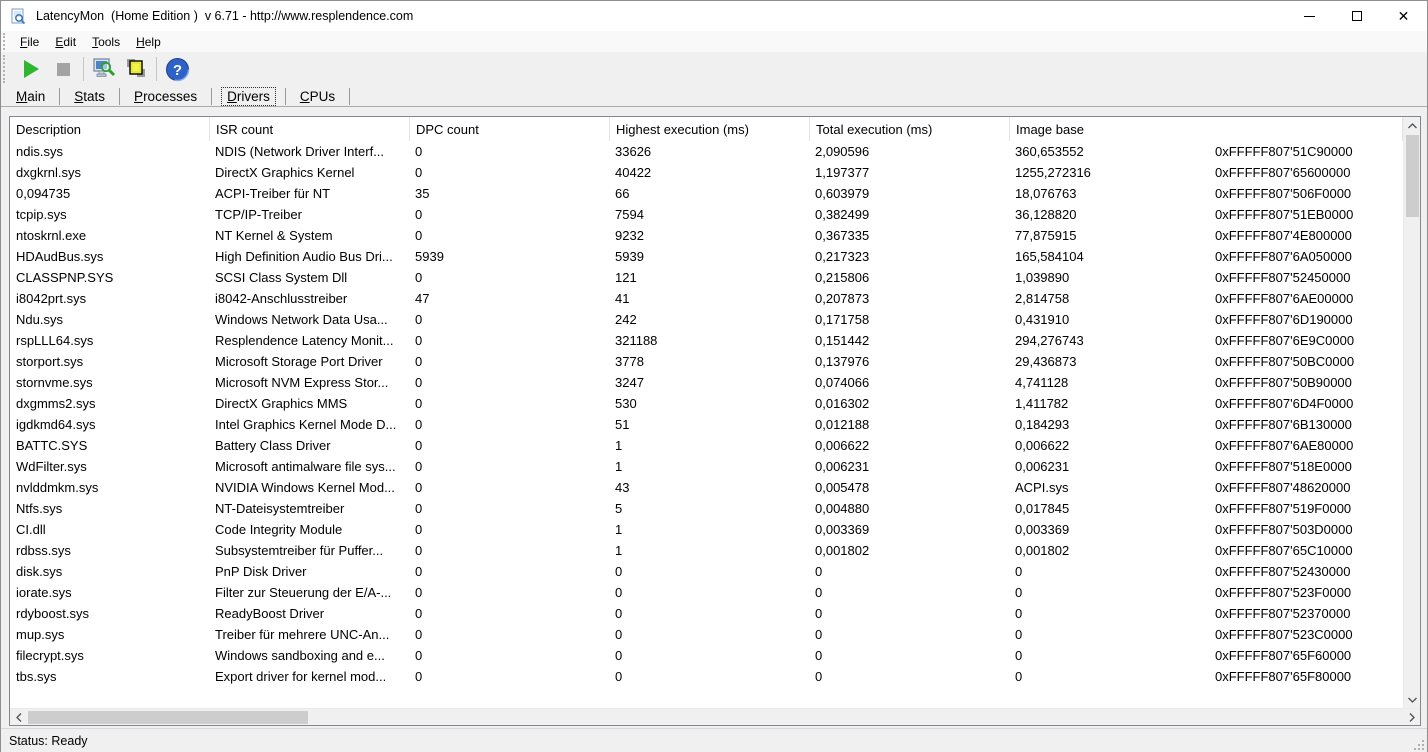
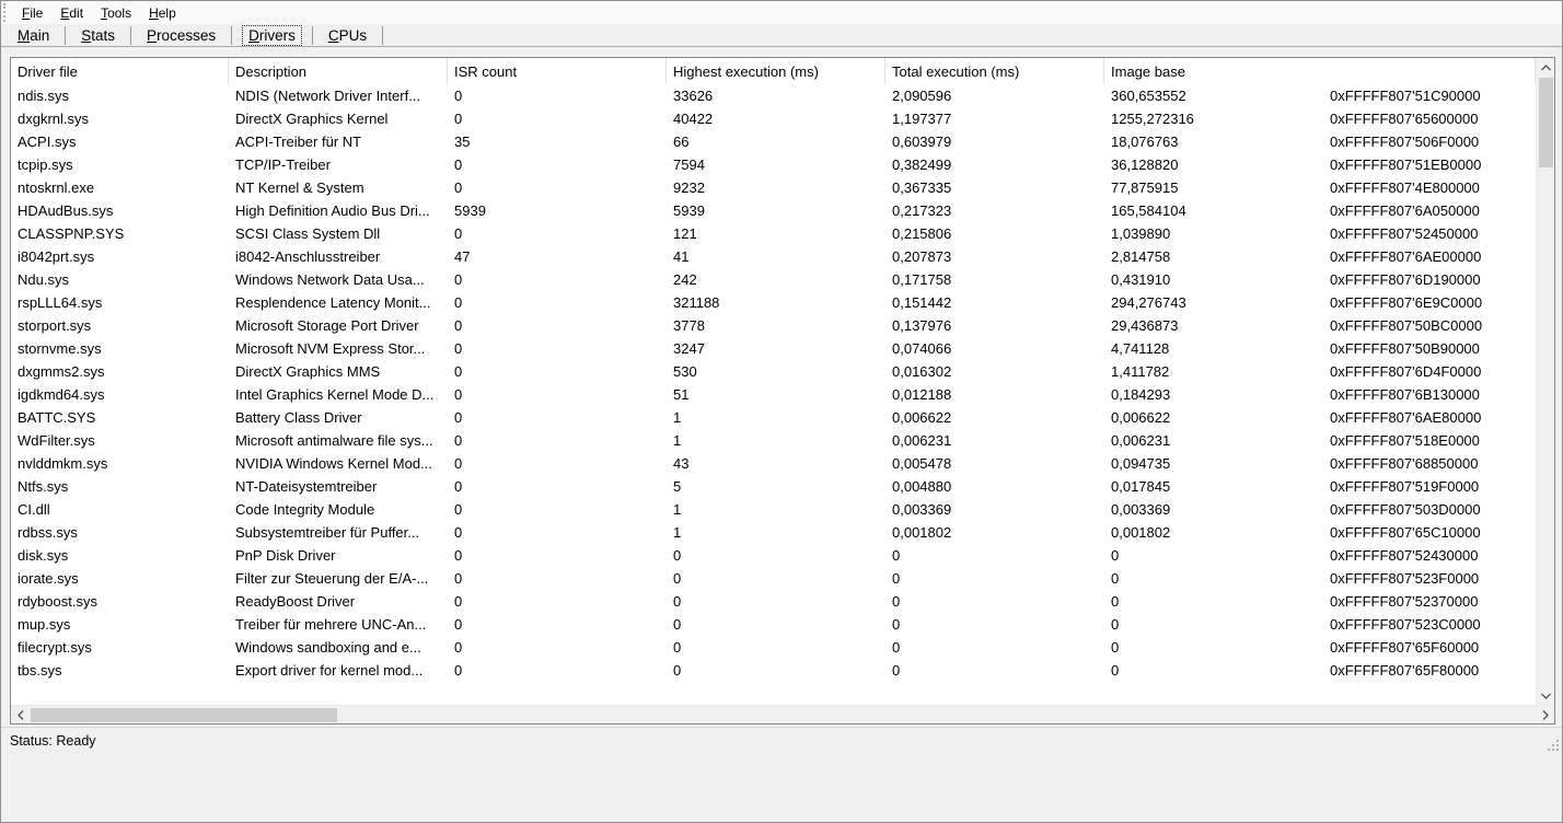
- LatencyMon (Home Edition ) v 6.71 - http://www.resplendence.com
- ✕
  File
  Edit
  Tools
  Help
- ?
  Main
  Stats
  Processes
  Drivers
  CPUs
+ Driver file
  Description
  ISR count
- DPC count
  Highest execution (ms)
  Total execution (ms)
  Image base
  ndis.sys
  NDIS (Network Driver Interf...
  0
  33626
  2,090596
  360,653552
  0xFFFFF807'51C90000
  dxgkrnl.sys
  DirectX Graphics Kernel
  0
  40422
  1,197377
  1255,272316
  0xFFFFF807'65600000
- 0,094735
+ ACPI.sys
  ACPI-Treiber für NT
  35
  66
  0,603979
  18,076763
  0xFFFFF807'506F0000
  tcpip.sys
  TCP/IP-Treiber
  0
  7594
  0,382499
  36,128820
  0xFFFFF807'51EB0000
  ntoskrnl.exe
  NT Kernel & System
  0
  9232
  0,367335
  77,875915
  0xFFFFF807'4E800000
  HDAudBus.sys
  High Definition Audio Bus Dri...
  5939
  5939
  0,217323
  165,584104
  0xFFFFF807'6A050000
  CLASSPNP.SYS
  SCSI Class System Dll
  0
  121
  0,215806
  1,039890
  0xFFFFF807'52450000
  i8042prt.sys
  i8042-Anschlusstreiber
  47
  41
  0,207873
  2,814758
  0xFFFFF807'6AE00000
  Ndu.sys
  Windows Network Data Usa...
  0
  242
  0,171758
  0,431910
  0xFFFFF807'6D190000
  rspLLL64.sys
  Resplendence Latency Monit...
  0
  321188
  0,151442
  294,276743
  0xFFFFF807'6E9C0000
  storport.sys
  Microsoft Storage Port Driver
  0
  3778
  0,137976
  29,436873
  0xFFFFF807'50BC0000
  stornvme.sys
  Microsoft NVM Express Stor...
  0
  3247
  0,074066
  4,741128
  0xFFFFF807'50B90000
  dxgmms2.sys
  DirectX Graphics MMS
  0
  530
  0,016302
  1,411782
  0xFFFFF807'6D4F0000
  igdkmd64.sys
  Intel Graphics Kernel Mode D...
  0
  51
  0,012188
  0,184293
  0xFFFFF807'6B130000
  BATTC.SYS
  Battery Class Driver
  0
  1
  0,006622
  0,006622
  0xFFFFF807'6AE80000
  WdFilter.sys
  Microsoft antimalware file sys...
  0
  1
  0,006231
  0,006231
  0xFFFFF807'518E0000
  nvlddmkm.sys
  NVIDIA Windows Kernel Mod...
  0
  43
  0,005478
- ACPI.sys
+ 0,094735
- 0xFFFFF807'48620000
+ 0xFFFFF807'68850000
  Ntfs.sys
  NT-Dateisystemtreiber
  0
  5
  0,004880
  0,017845
  0xFFFFF807'519F0000
  CI.dll
  Code Integrity Module
  0
  1
  0,003369
  0,003369
  0xFFFFF807'503D0000
  rdbss.sys
  Subsystemtreiber für Puffer...
  0
  1
  0,001802
  0,001802
  0xFFFFF807'65C10000
  disk.sys
  PnP Disk Driver
  0
  0
  0
  0
  0xFFFFF807'52430000
  iorate.sys
  Filter zur Steuerung der E/A-...
  0
  0
  0
  0
  0xFFFFF807'523F0000
  rdyboost.sys
  ReadyBoost Driver
  0
  0
  0
  0
  0xFFFFF807'52370000
  mup.sys
  Treiber für mehrere UNC-An...
  0
  0
  0
  0
  0xFFFFF807'523C0000
  filecrypt.sys
  Windows sandboxing and e...
  0
  0
  0
  0
  0xFFFFF807'65F60000
  tbs.sys
  Export driver for kernel mod...
  0
  0
  0
  0
  0xFFFFF807'65F80000
  Status: Ready
